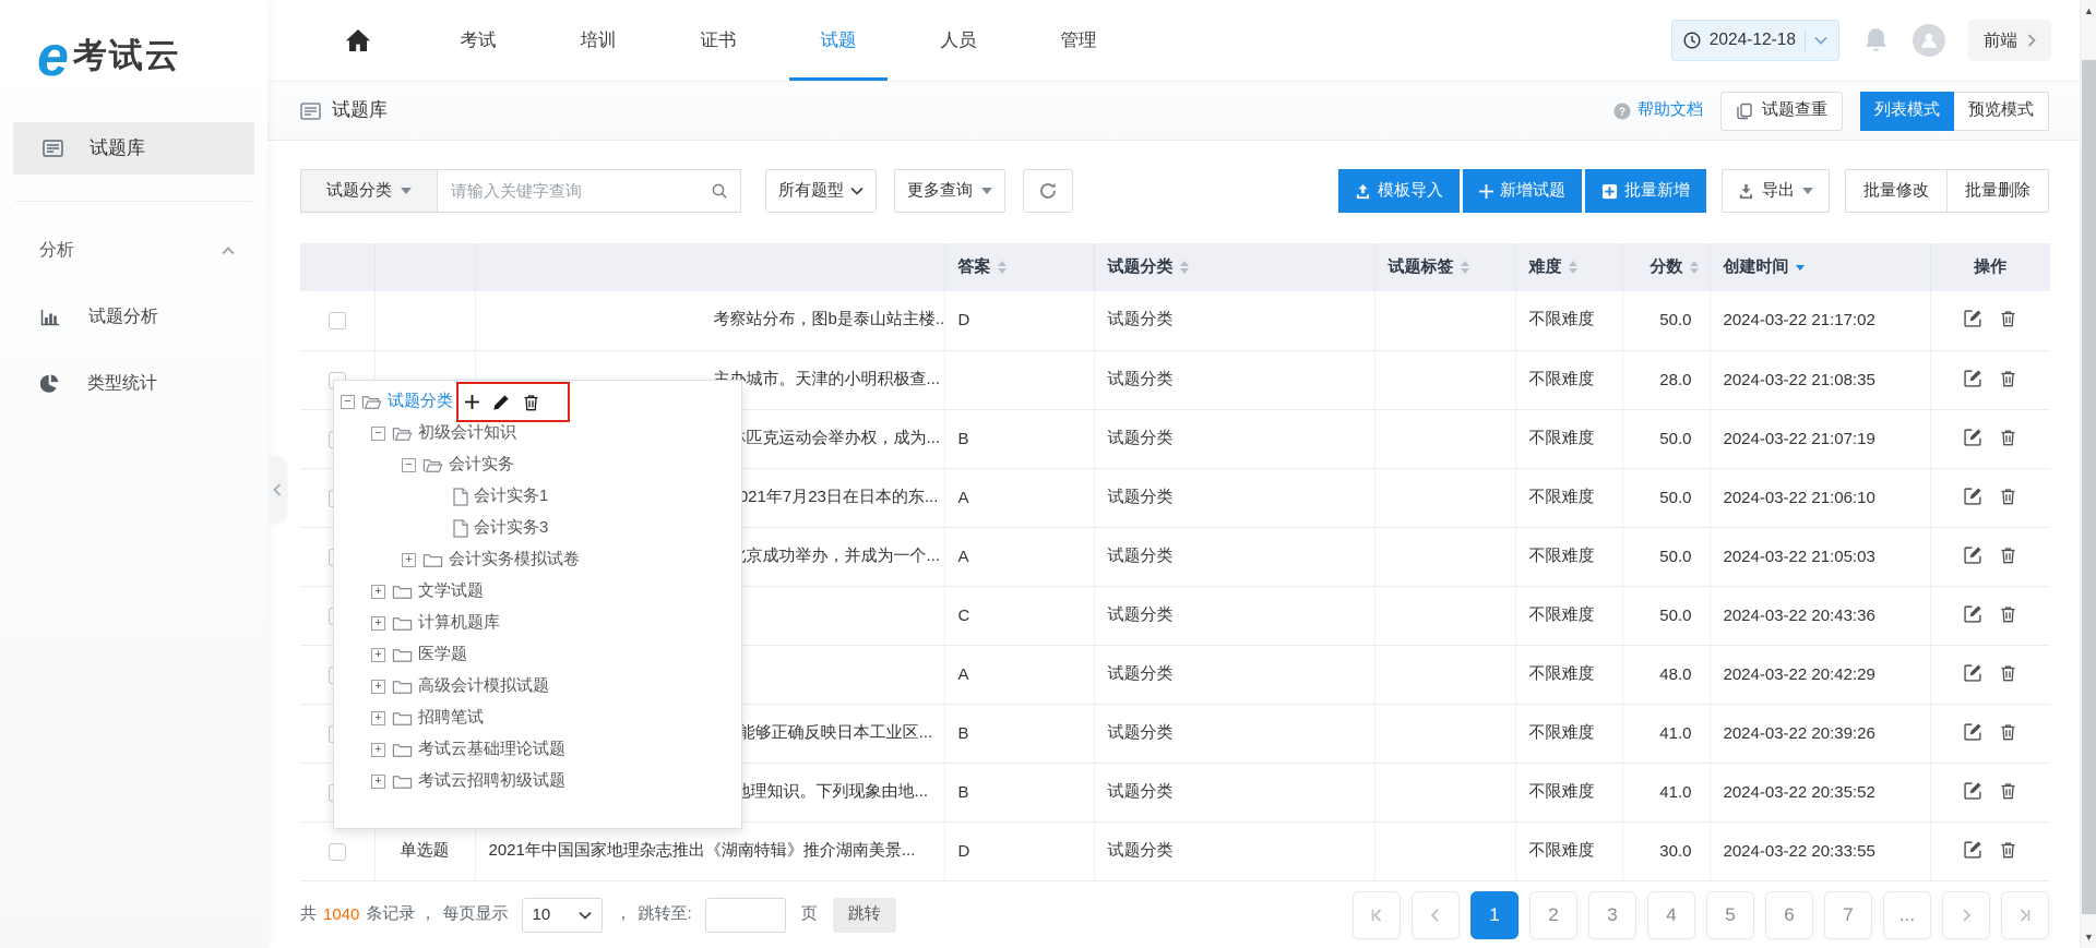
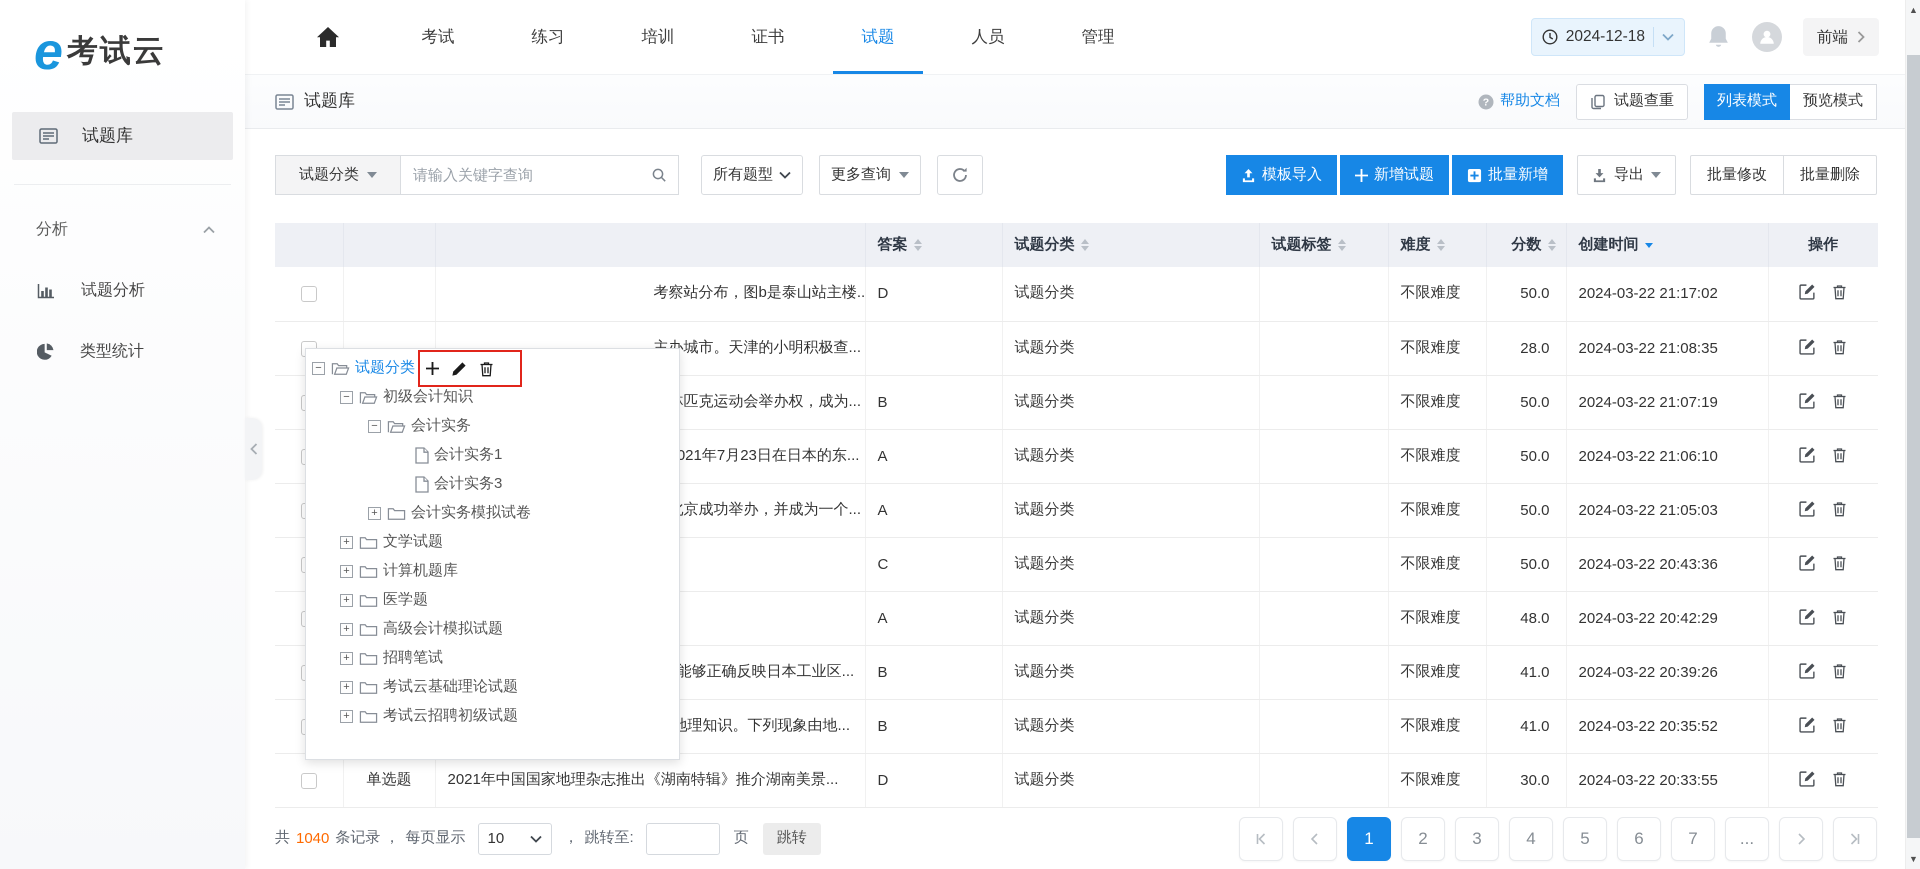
  e
  考试云
  试题库
  分析
  试题分析
  类型统计
  考试
+ 练习
  培训
  证书
  试题
  人员
  管理
  2024-12-18
  前端
  ▲
  ▼
  试题库
  ?
  帮助文档
  试题查重
  列表模式
  预览模式
  试题分类
  请输入关键字查询
  所有题型
  更多查询
  模板导入
  新增试题
  批量新增
  导出
  批量修改
  批量删除
  			答案	试题分类	试题标签	难度	分数	创建时间	操作
  		考察站分布，图b是泰山站主楼..	D	试题分类		不限难度	50.0	2024-03-22 21:17:02
  		主办城市。天津的小明积极查...		试题分类		不限难度	28.0	2024-03-22 21:08:35
  		匹克运动会举办权，成为...	B	试题分类		不限难度	50.0	2024-03-22 21:07:19
  		021年7月23日在日本的东...	A	试题分类		不限难度	50.0	2024-03-22 21:06:10
  		京成功举办，并成为一个...	A	试题分类		不限难度	50.0	2024-03-22 21:05:03
  			C	试题分类		不限难度	50.0	2024-03-22 20:43:36
  		能够正确反映日本工业区...	B	试题分类		不限难度	41.0	2024-03-22 20:39:26
  		地理知识。下列现象由地...	B	试题分类		不限难度	41.0	2024-03-22 20:35:52
  	单选题	2021年中国国家地理杂志推出《湖南特辑》推介湖南美景...	D	试题分类		不限难度	30.0	2024-03-22 20:33:55
  −
  试题分类
  −
  初级会计知识
  −
  会计实务
  会计实务1
  会计实务3
  +
  会计实务模拟试卷
  +
  文学试题
  +
  计算机题库
  +
  医学题
  +
  高级会计模拟试题
  +
  招聘笔试
  +
  考试云基础理论试题
  +
  考试云招聘初级试题
  共
  1040
  条记录 ，
  每页显示
  10
  ，
  跳转至:
  页
  跳转
  1
  2
  3
  4
  5
  6
  7
  ...
